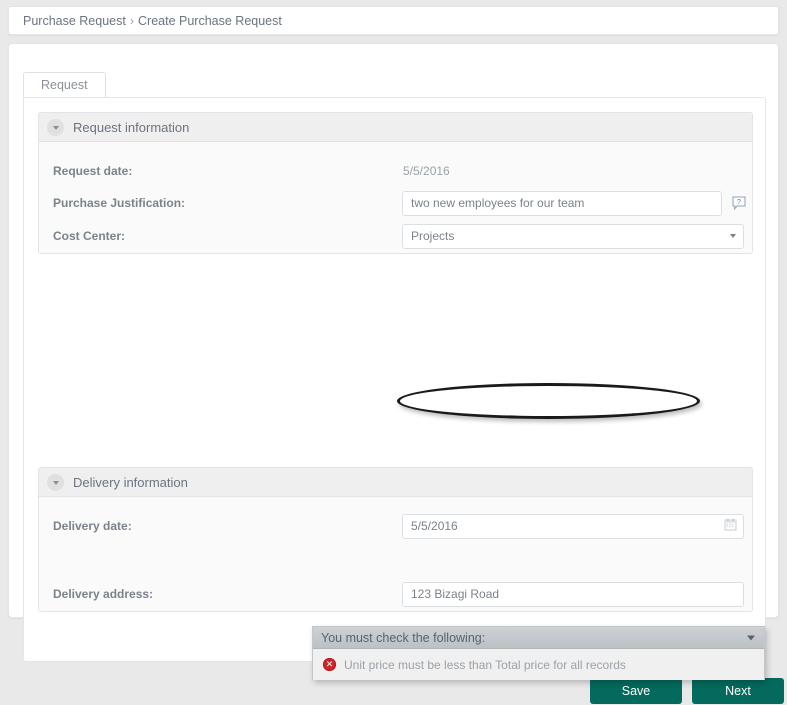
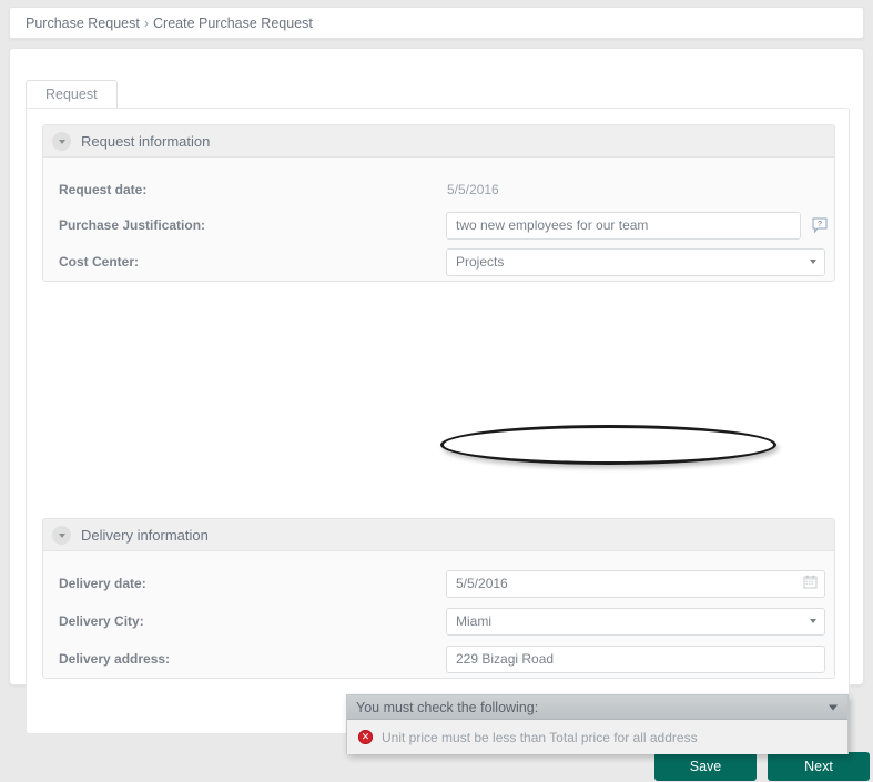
  Purchase Request › Create Purchase Request
  Request
  Request information
  Request date:
  5/5/2016
  Purchase Justification:
  two new employees for our team
  Cost Center:
  Projects
  Delivery information
  Delivery date:
  5/5/2016
+ Delivery City:
+ Miami
  Delivery address:
- 123 Bizagi Road
+ 229 Bizagi Road
  You must check the following:
  ✕
- Unit price must be less than Total price for all records
+ Unit price must be less than Total price for all address
  Save
  Next
